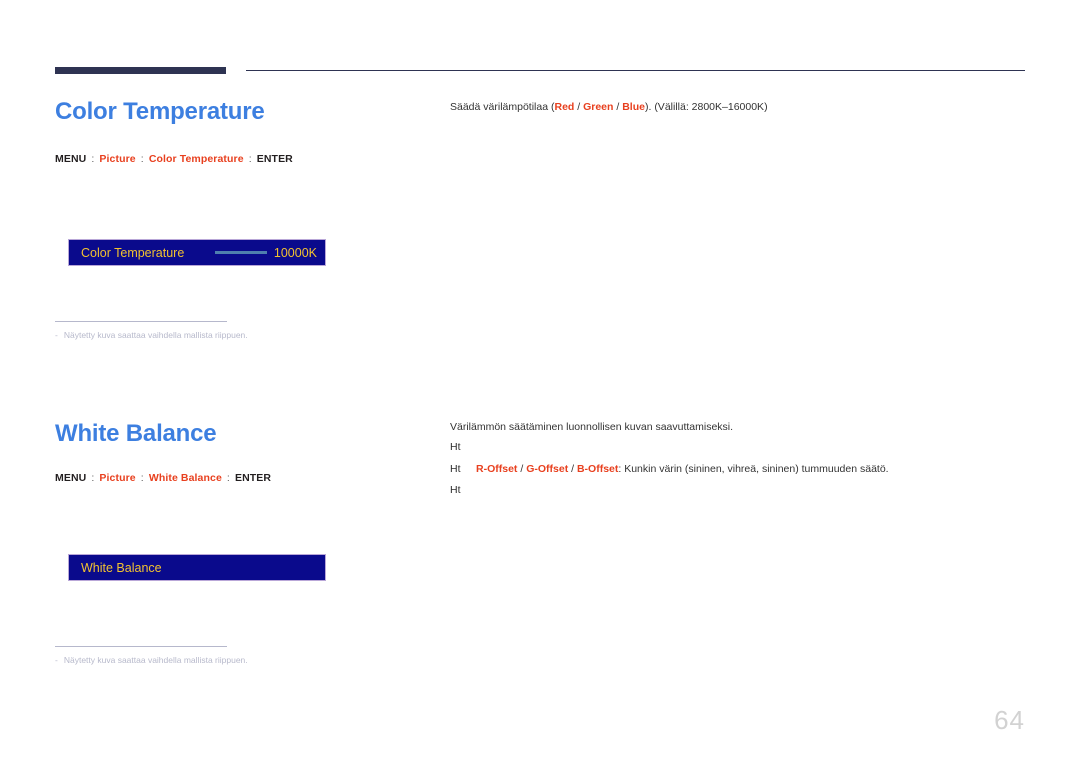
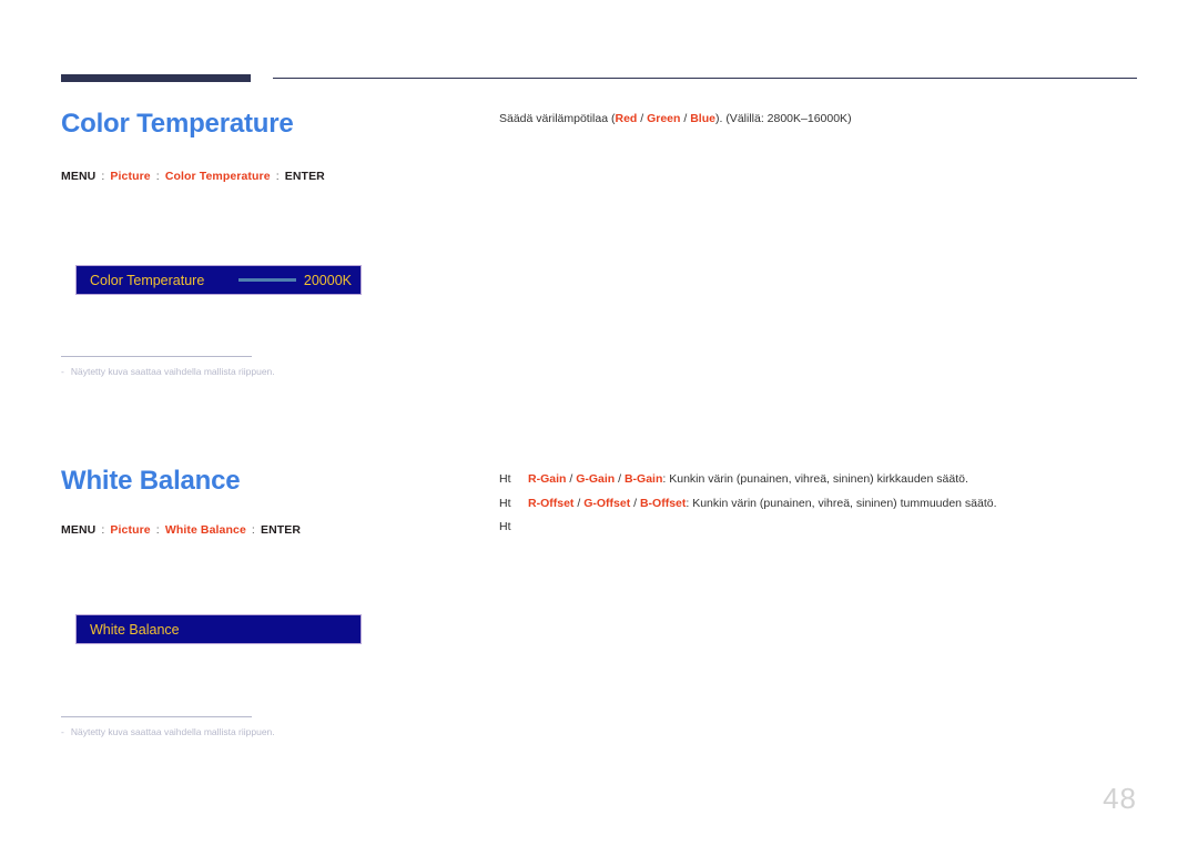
  Color Temperature
  MENU : Picture : Color Temperature : ENTER
  Color Temperature
- 10000K
+ 20000K
  -
  Näytetty kuva saattaa vaihdella mallista riippuen.
  Säädä värilämpötilaa (Red / Green / Blue). (Välillä: 2800K–16000K)
  White Balance
  MENU : Picture : White Balance : ENTER
  White Balance
  -
  Näytetty kuva saattaa vaihdella mallista riippuen.
- Värilämmön säätäminen luonnollisen kuvan saavuttamiseksi.
  Ht
+ R-Gain / G-Gain / B-Gain: Kunkin värin (punainen, vihreä, sininen) kirkkauden säätö.
  Ht
- R-Offset / G-Offset / B-Offset: Kunkin värin (sininen, vihreä, sininen) tummuuden säätö.
+ R-Offset / G-Offset / B-Offset: Kunkin värin (punainen, vihreä, sininen) tummuuden säätö.
  Ht
- 64
+ 48
